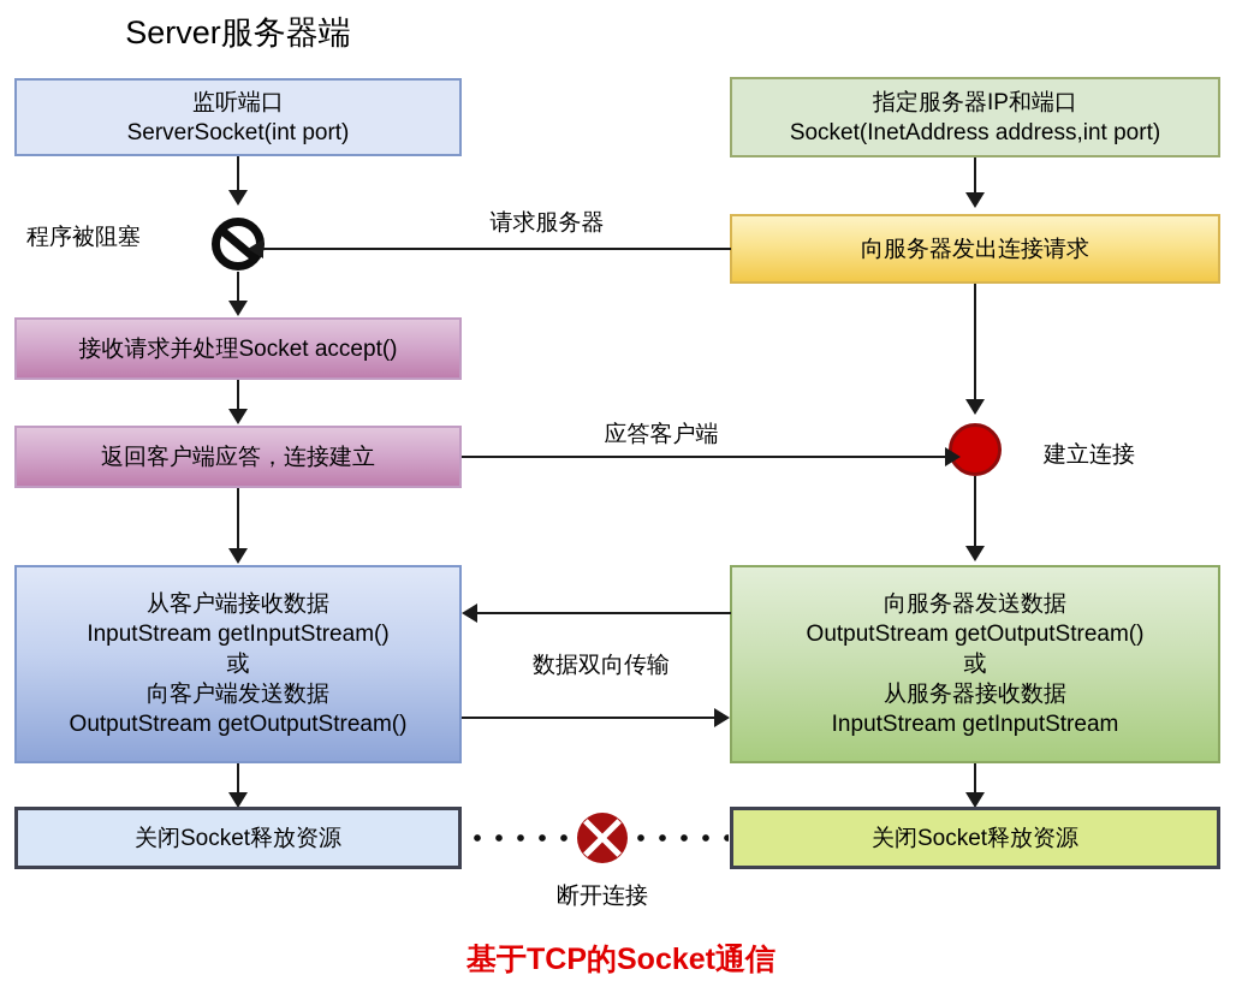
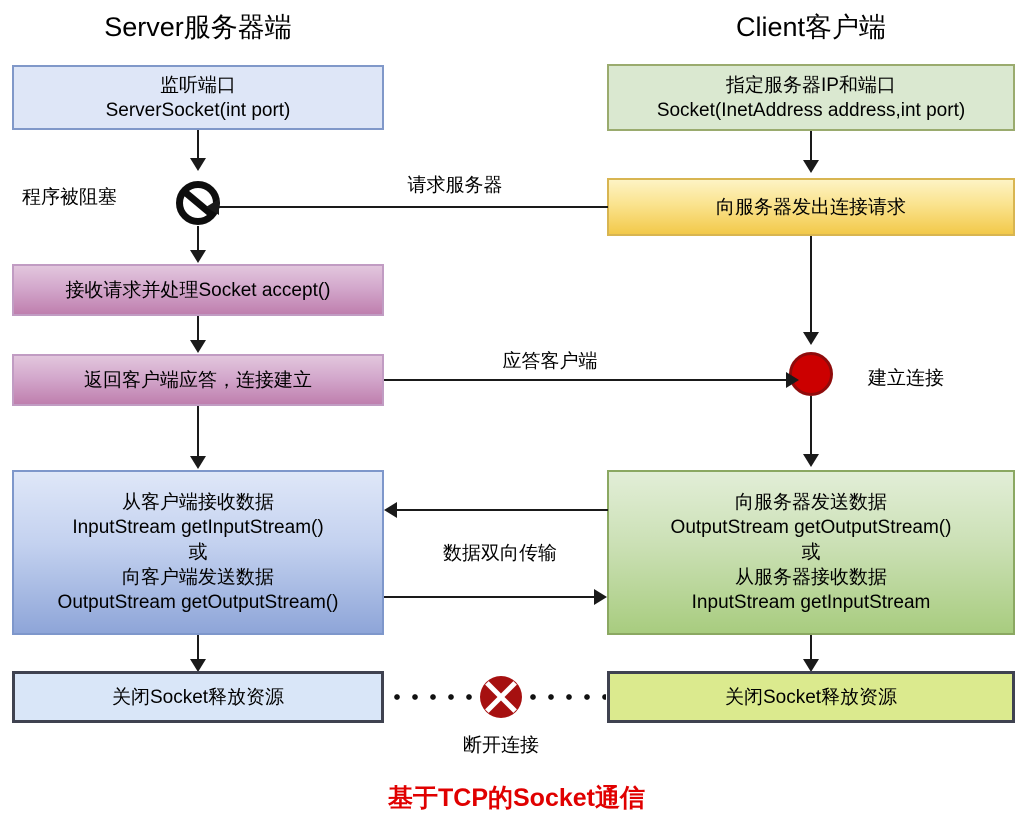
  Server服务器端
+ Client客户端
  监听端口
  ServerSocket(int port)
  程序被阻塞
  接收请求并处理Socket accept()
  返回客户端应答，连接建立
  从客户端接收数据
  InputStream getInputStream()
  或
  向客户端发送数据
  OutputStream getOutputStream()
  关闭Socket释放资源
  指定服务器IP和端口
  Socket(InetAddress address,int port)
  向服务器发出连接请求
  请求服务器
  建立连接
  应答客户端
  向服务器发送数据
  OutputStream getOutputStream()
  或
  从服务器接收数据
  InputStream getInputStream
  数据双向传输
  关闭Socket释放资源
  断开连接
  基于TCP的Socket通信
